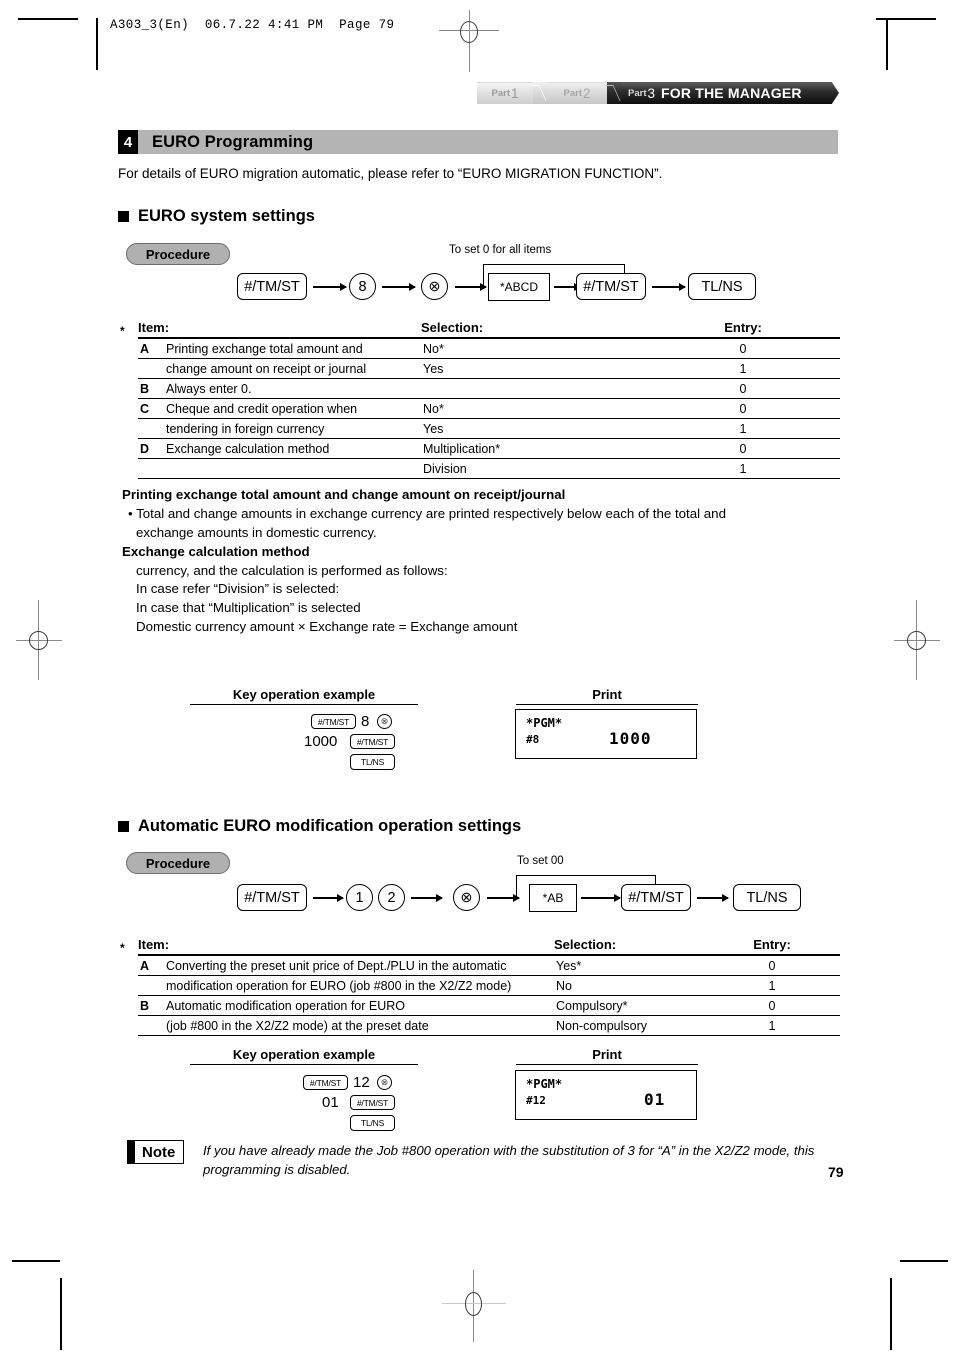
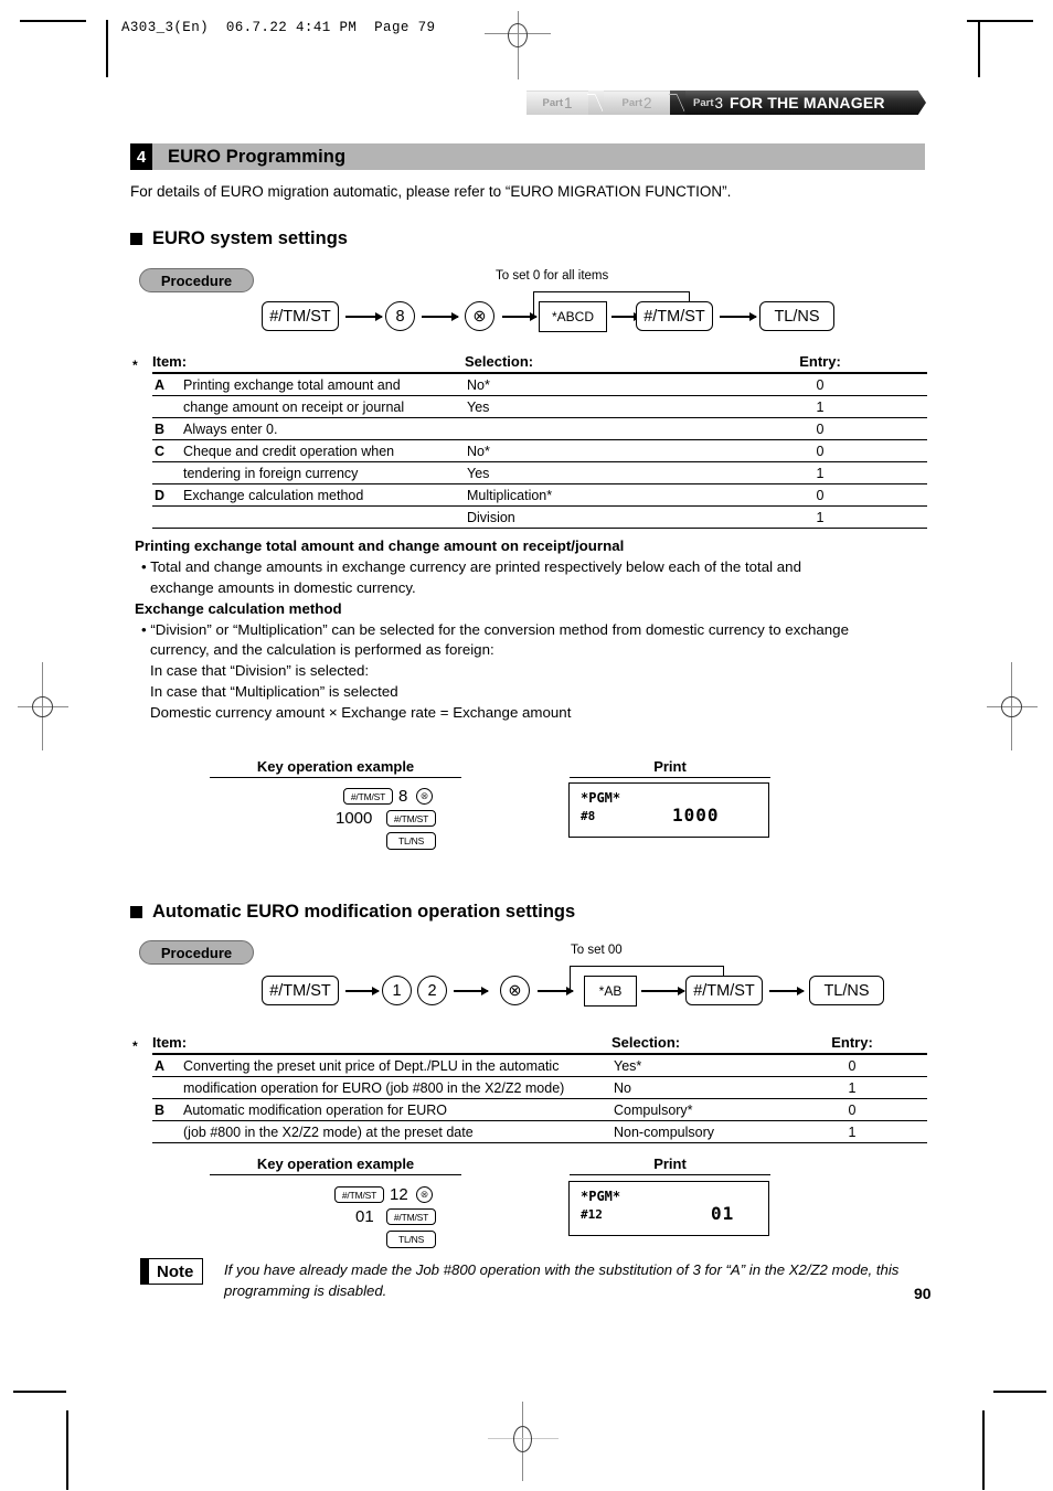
  A303_3(En) 06.7.22 4:41 PM Page 79
  Part
  1
  Part
  2
  Part
  3
  FOR THE MANAGER
  4
  EURO Programming
  For details of EURO migration automatic, please refer to “EURO MIGRATION FUNCTION”.
  EURO system settings
  Procedure
  To set 0 for all items
  #/TM/ST
  8
  ⊗
  *ABCD
  #/TM/ST
  TL/NS
  *
  Item:	Selection:	Entry:
  A	Printing exchange total amount and	No*	0
  	change amount on receipt or journal	Yes	1
  B	Always enter 0.		0
  C	Cheque and credit operation when	No*	0
  	tendering in foreign currency	Yes	1
  D	Exchange calculation method	Multiplication*	0
  		Division	1
  Printing exchange total amount and change amount on receipt/journal
  • Total and change amounts in exchange currency are printed respectively below each of the total and
  exchange amounts in domestic currency.
  Exchange calculation method
+ • “Division” or “Multiplication” can be selected for the conversion method from domestic currency to exchange
- currency, and the calculation is performed as follows:
+ currency, and the calculation is performed as foreign:
- In case refer “Division” is selected:
+ In case that “Division” is selected:
  In case that “Multiplication” is selected
  Domestic currency amount × Exchange rate = Exchange amount
  Key operation example
  Print
  #/TM/ST
  8
  ⊗
  1000
  #/TM/ST
  TL/NS
  *PGM*
  #8
  1000
  Automatic EURO modification operation settings
  Procedure
  To set 00
  #/TM/ST
  1
  2
  ⊗
  *AB
  #/TM/ST
  TL/NS
  *
  Item:	Selection:	Entry:
  A	Converting the preset unit price of Dept./PLU in the automatic	Yes*	0
  	modification operation for EURO (job #800 in the X2/Z2 mode)	No	1
  B	Automatic modification operation for EURO	Compulsory*	0
  	(job #800 in the X2/Z2 mode) at the preset date	Non-compulsory	1
  Key operation example
  Print
  #/TM/ST
  12
  ⊗
  01
  #/TM/ST
  TL/NS
  *PGM*
  #12
  01
  Note
  If you have already made the Job #800 operation with the substitution of 3 for “A” in the X2/Z2 mode, this programming is disabled.
- 79
+ 90
